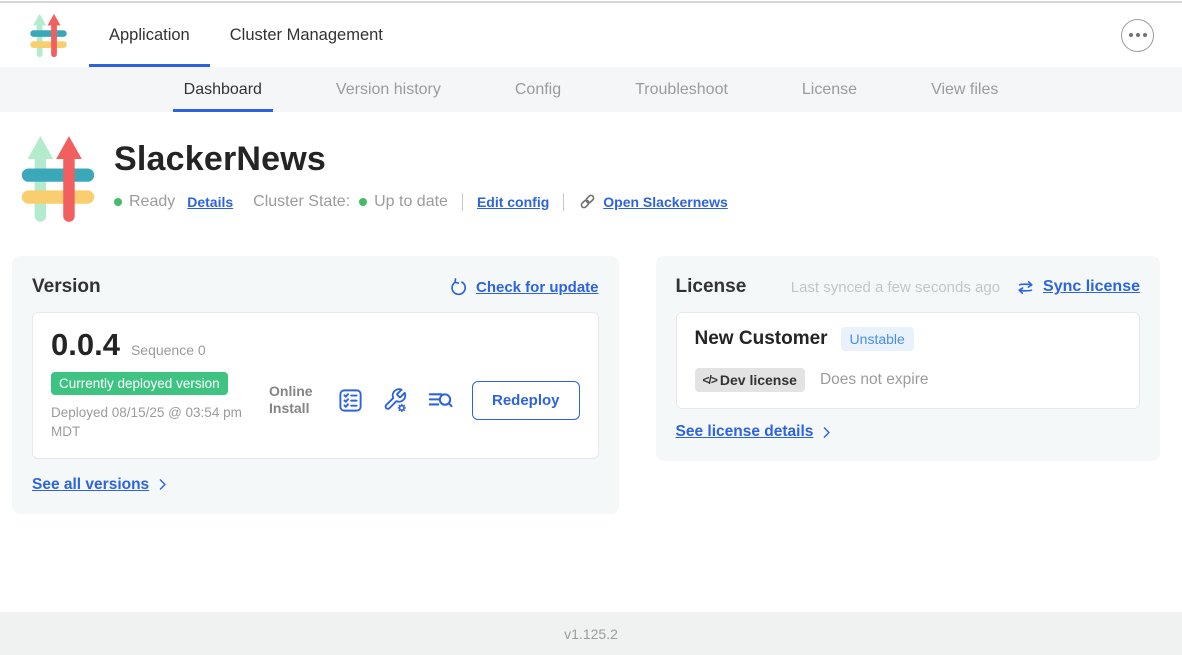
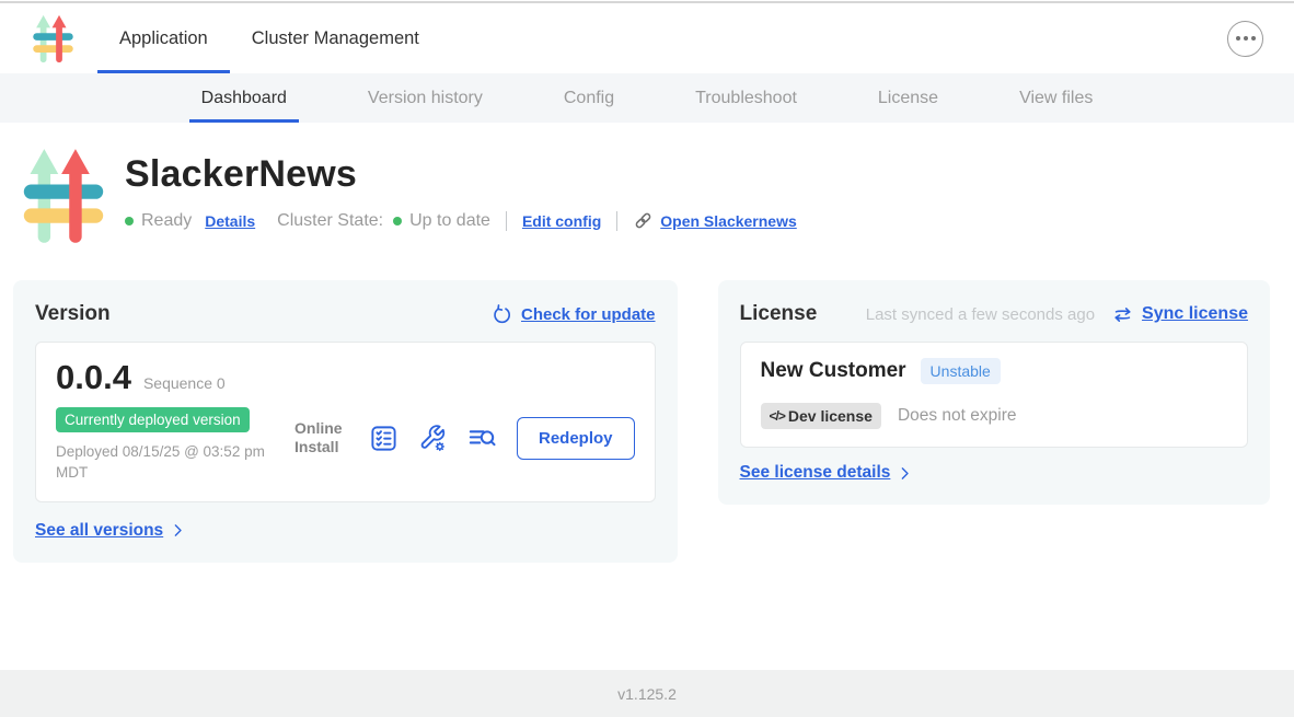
  Application
  Cluster Management
  Dashboard
  Version history
  Config
  Troubleshoot
  License
  View files
  SlackerNews
  Ready
  Details
  Cluster State:
  Up to date
  Edit config
  Open Slackernews
  Version
  Check for update
  0.0.4
  Sequence 0
  Currently deployed version
- Deployed 08/15/25 @ 03:54 pm MDT
+ Deployed 08/15/25 @ 03:52 pm MDT
  Online Install
  Redeploy
  See all versions
  License
  Last synced a few seconds ago
  Sync license
  New Customer
  Unstable
  </>
  Dev license
  Does not expire
  See license details
  v1.125.2
